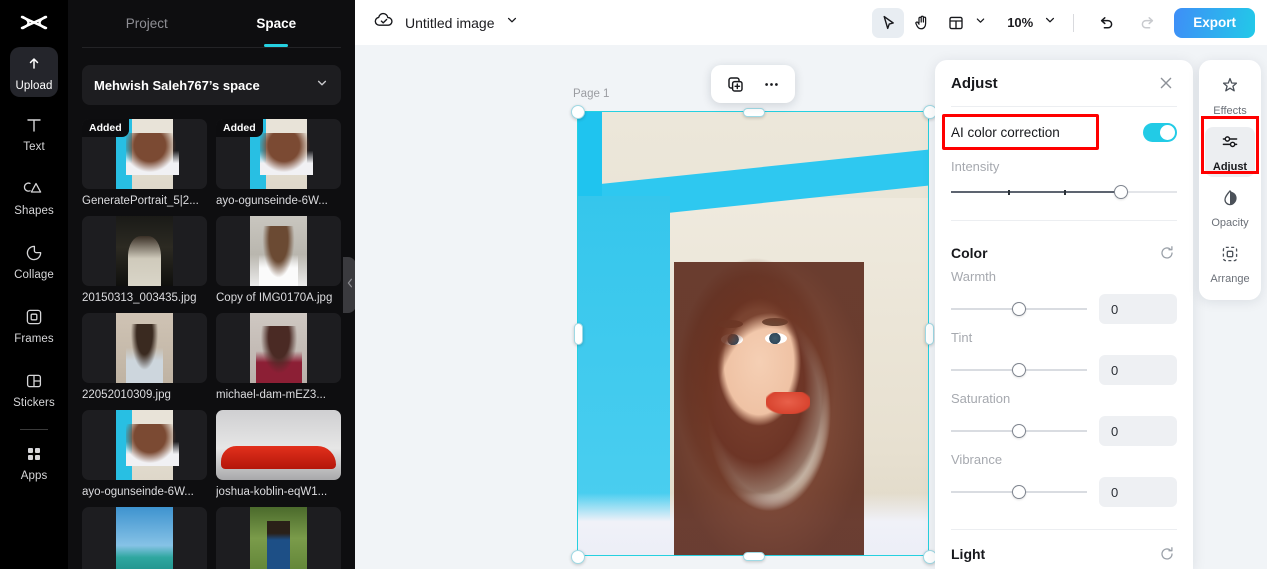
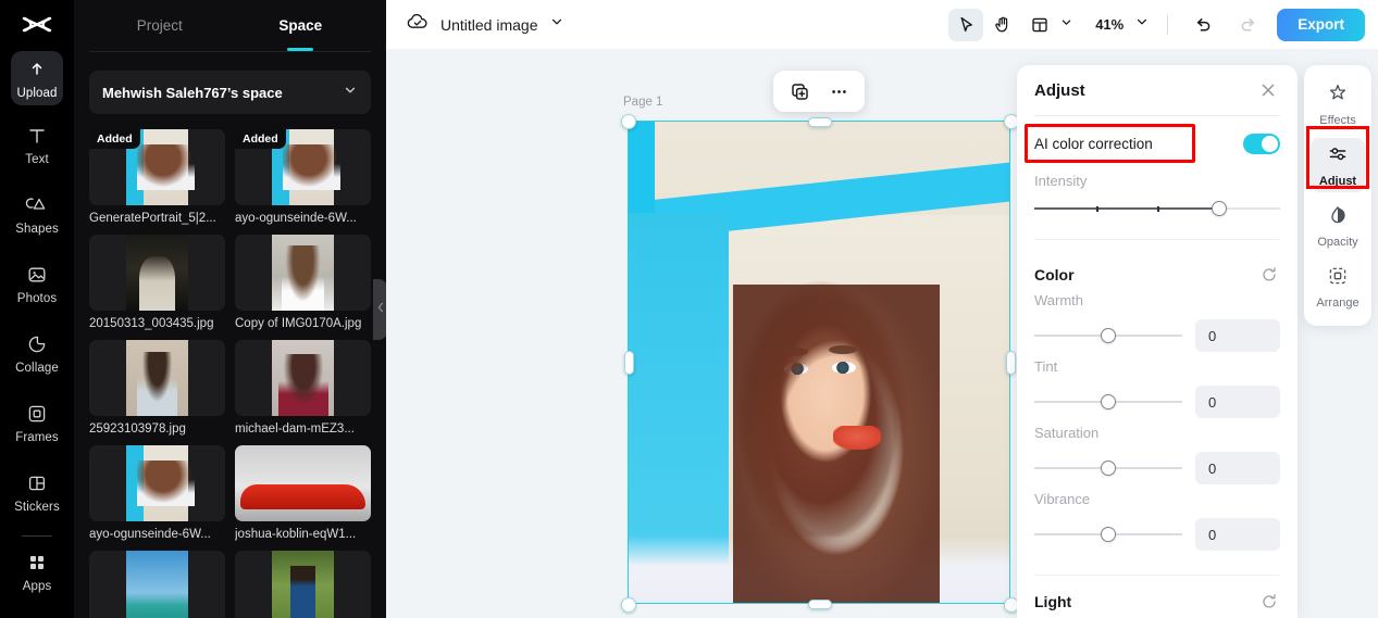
  Upload
  Text
  Shapes
+ Photos
  Collage
  Frames
  Stickers
  Apps
  Project
  Space
  Mehwish Saleh767’s space
  Added
  GeneratePortrait_5|2...
  Added
  ayo-ogunseinde-6W...
  20150313_003435.jpg
  Copy of IMG0170A.jpg
- 22052010309.jpg
+ 25923103978.jpg
  michael-dam-mEZ3...
  ayo-ogunseinde-6W...
  joshua-koblin-eqW1...
  Untitled image
- 10%
+ 41%
  Export
  Page 1
  Adjust
  AI color correction
  Intensity
  Color
  Warmth
  0
  Tint
  0
  Saturation
  0
  Vibrance
  0
  Light
  Effects
  Adjust
  Opacity
  Arrange
